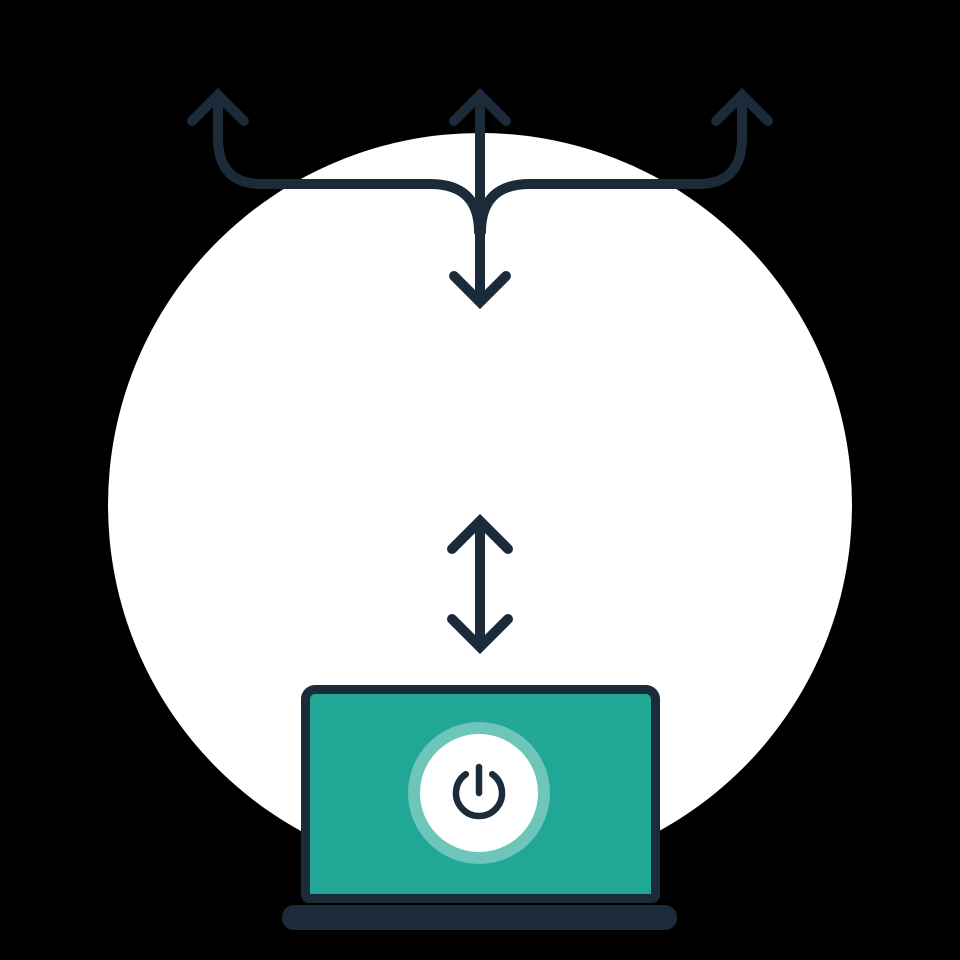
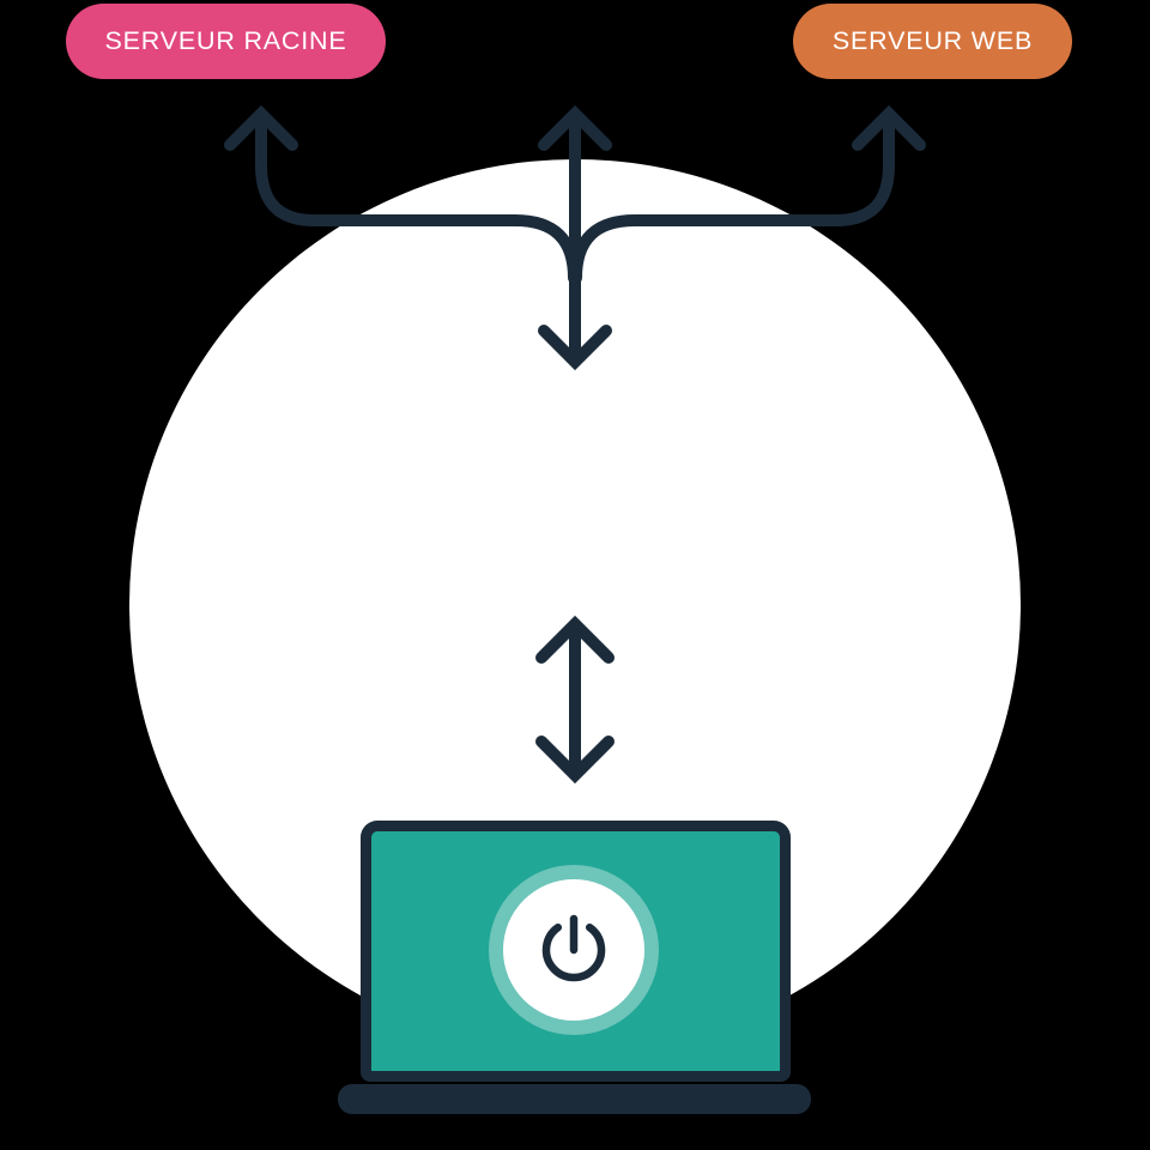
+ SERVEUR RACINE
+ SERVEUR WEB
